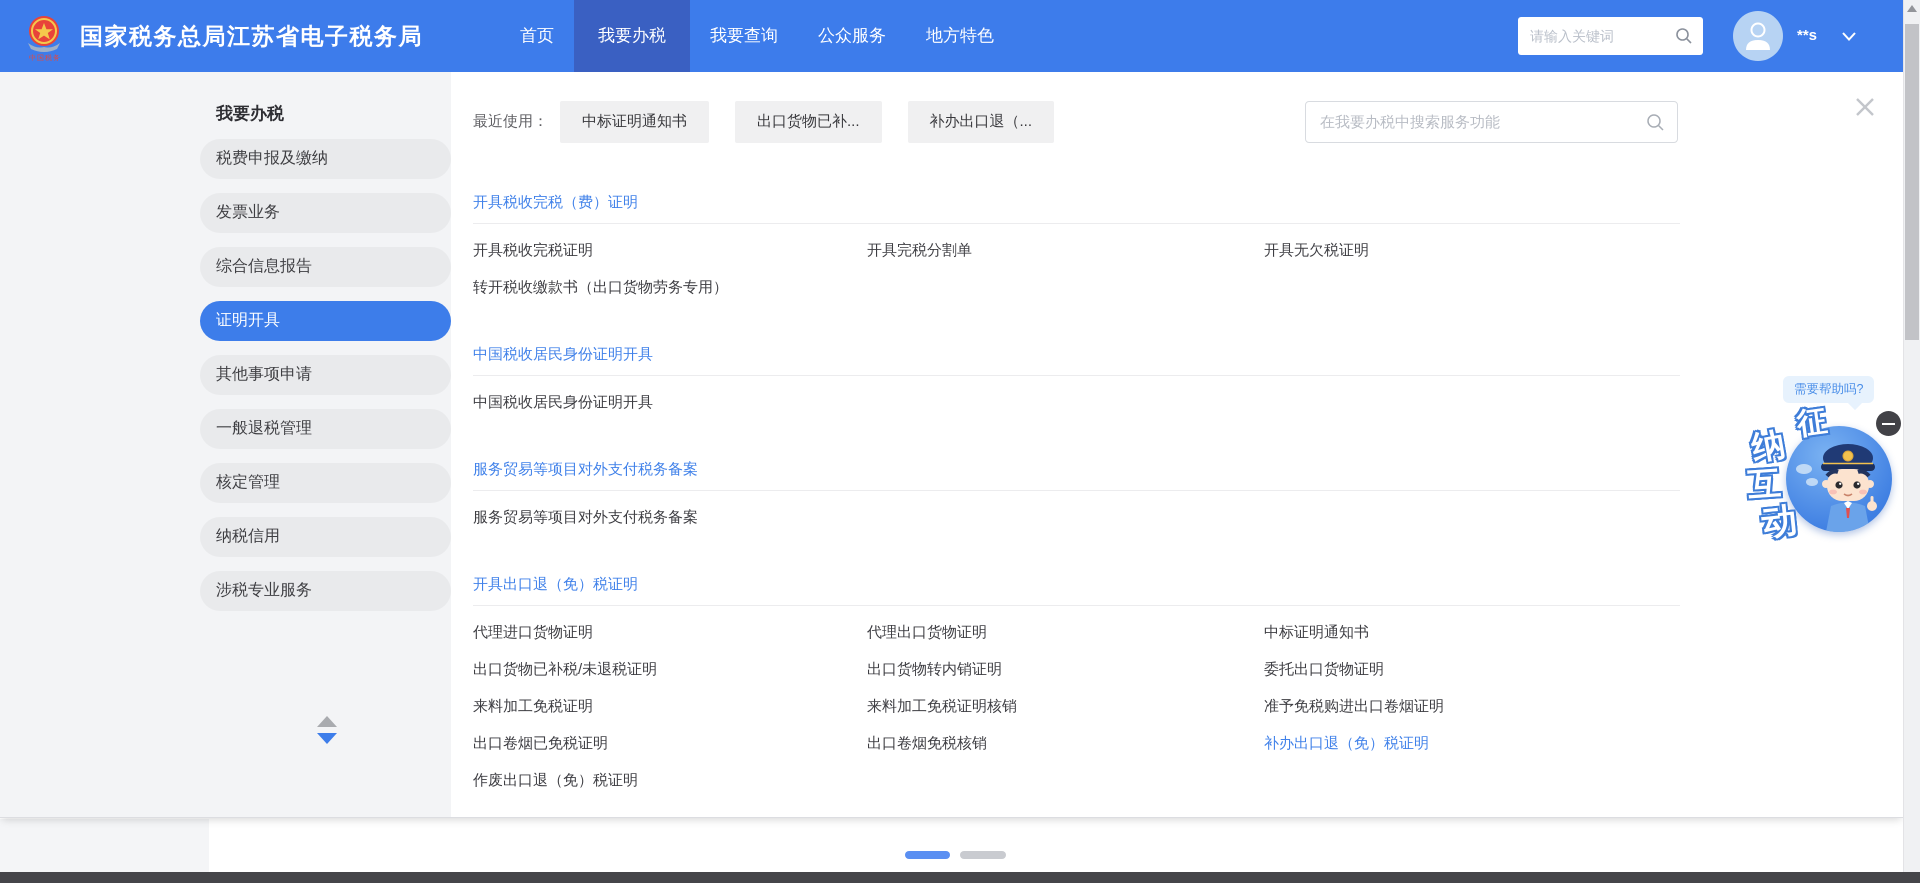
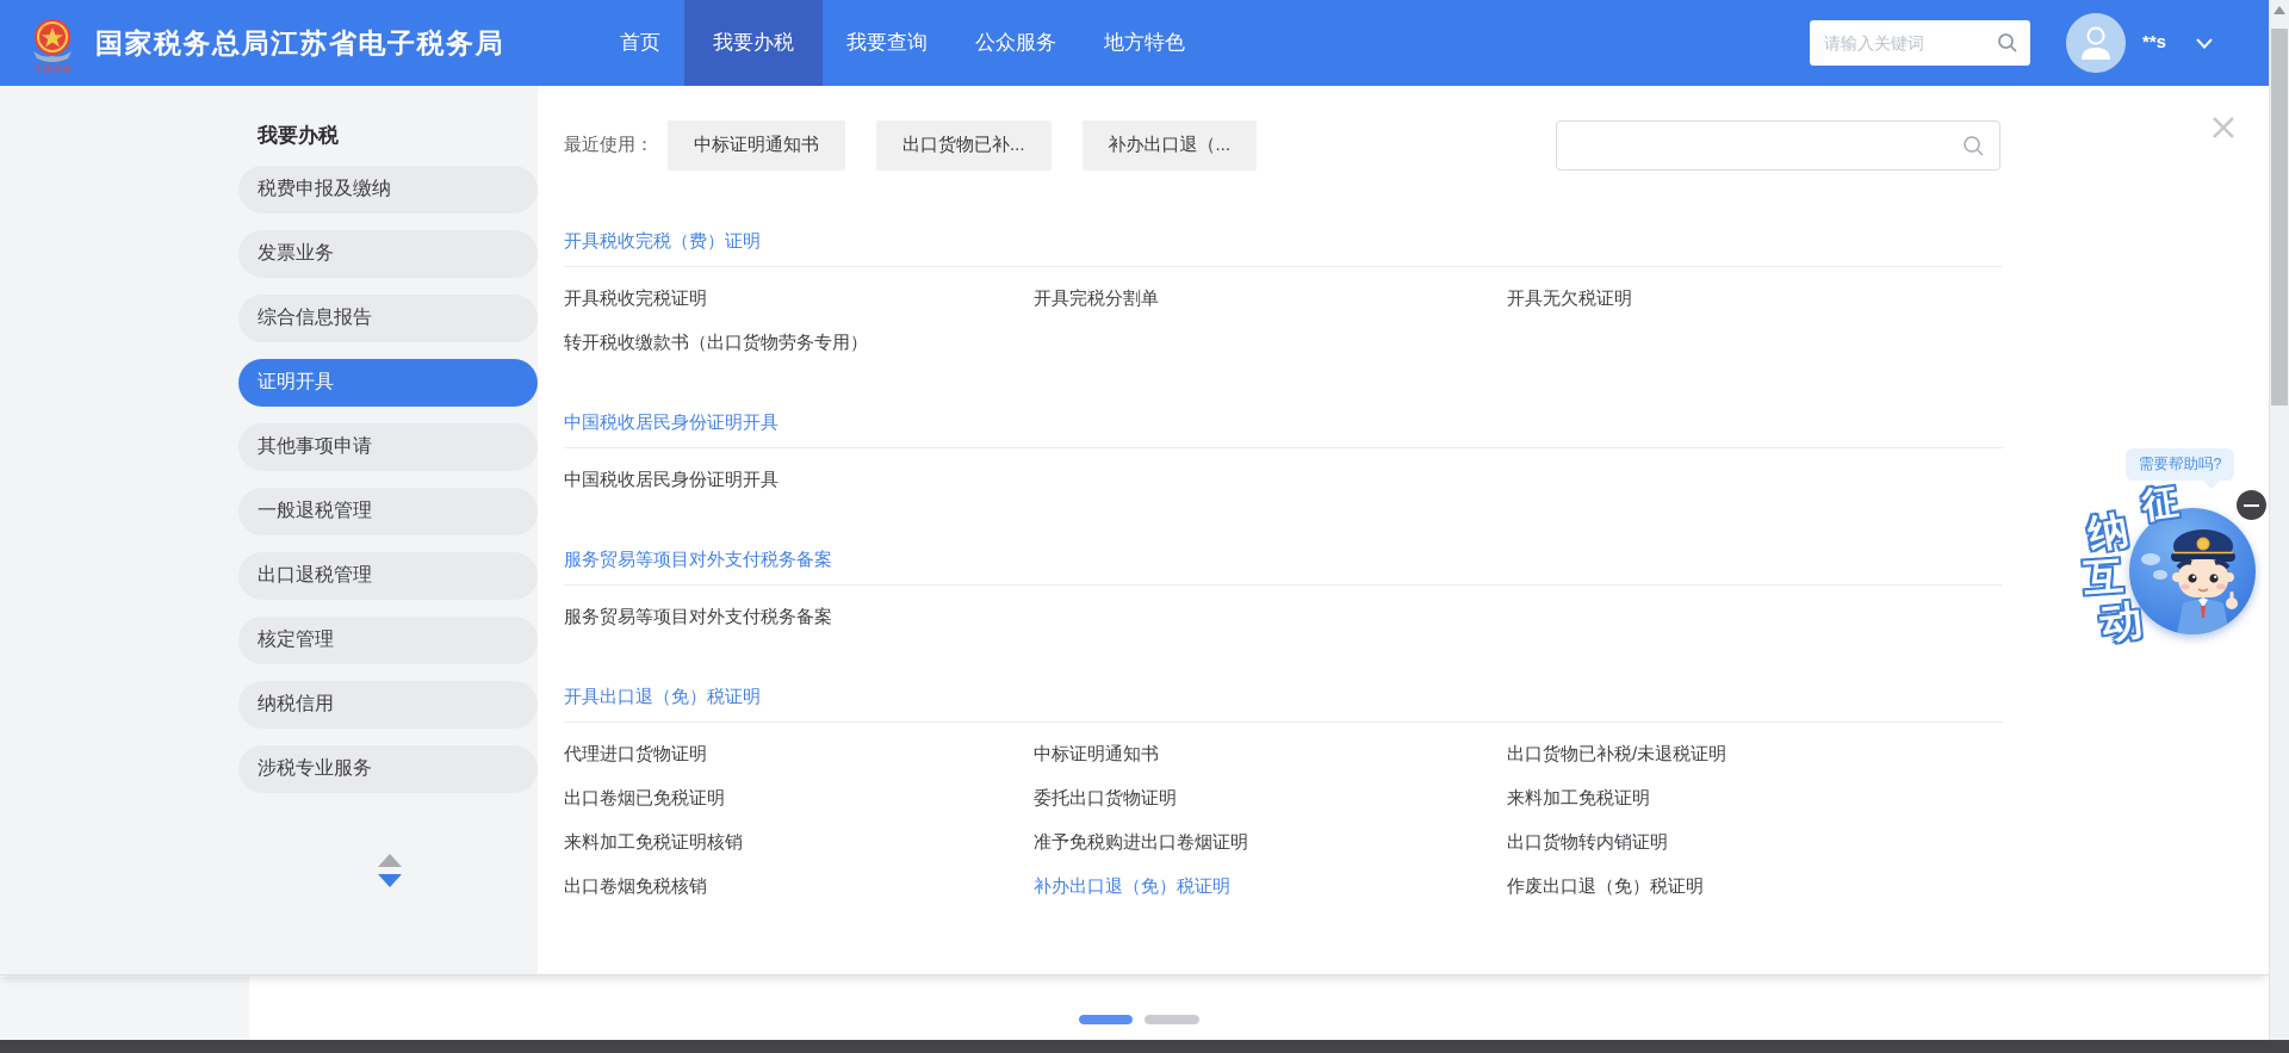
  国家税务总局江苏省电子税务局
  首页
  我要办税
  我要查询
  公众服务
  地方特色
  请输入关键词
  **s
  我要办税
  税费申报及缴纳
  发票业务
  综合信息报告
  证明开具
  其他事项申请
  一般退税管理
+ 出口退税管理
  核定管理
  纳税信用
  涉税专业服务
  最近使用：
  中标证明通知书
  出口货物已补...
  补办出口退（...
- 在我要办税中搜索服务功能
  开具税收完税（费）证明
  开具税收完税证明
  开具完税分割单
  开具无欠税证明
  转开税收缴款书（出口货物劳务专用）
  中国税收居民身份证明开具
  中国税收居民身份证明开具
  服务贸易等项目对外支付税务备案
  服务贸易等项目对外支付税务备案
  开具出口退（免）税证明
  代理进口货物证明
- 代理出口货物证明
  中标证明通知书
  出口货物已补税/未退税证明
- 出口货物转内销证明
+ 出口卷烟已免税证明
  委托出口货物证明
  来料加工免税证明
  来料加工免税证明核销
  准予免税购进出口卷烟证明
- 出口卷烟已免税证明
+ 出口货物转内销证明
  出口卷烟免税核销
  补办出口退（免）税证明
  作废出口退（免）税证明
  需要帮助吗?
